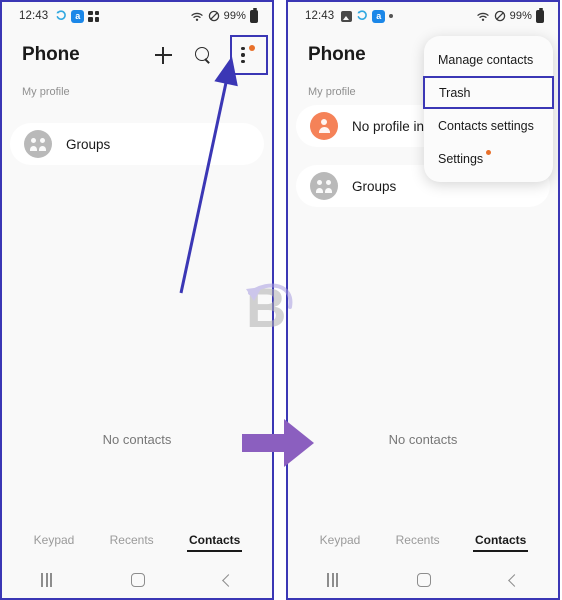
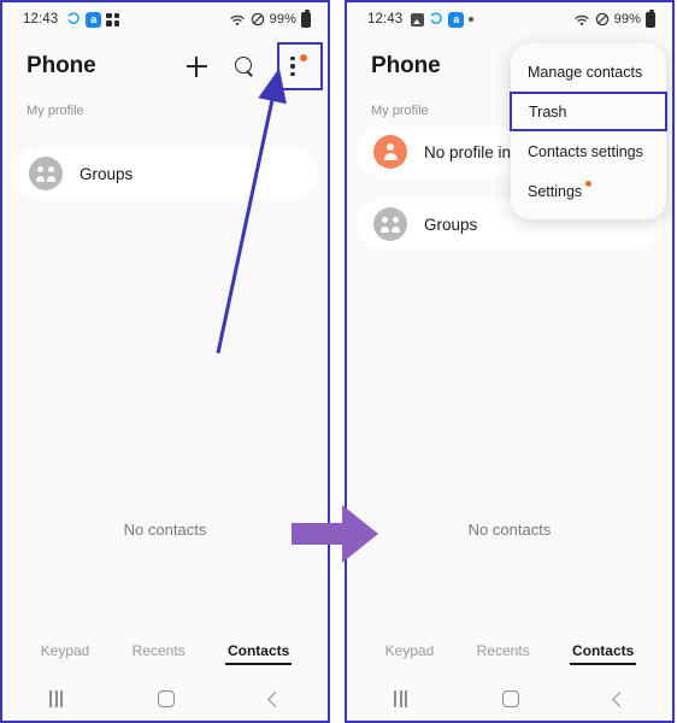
  12:43
  a
  99%
  Phone
  My profile
  Groups
  No contacts
  Keypad
  Recents
  Contacts
  12:43
  a
  99%
  Phone
  My profile
  No profile in
  Groups
  No contacts
  Keypad
  Recents
  Contacts
  Manage contacts
  Trash
  Contacts settings
  Settings
- B
